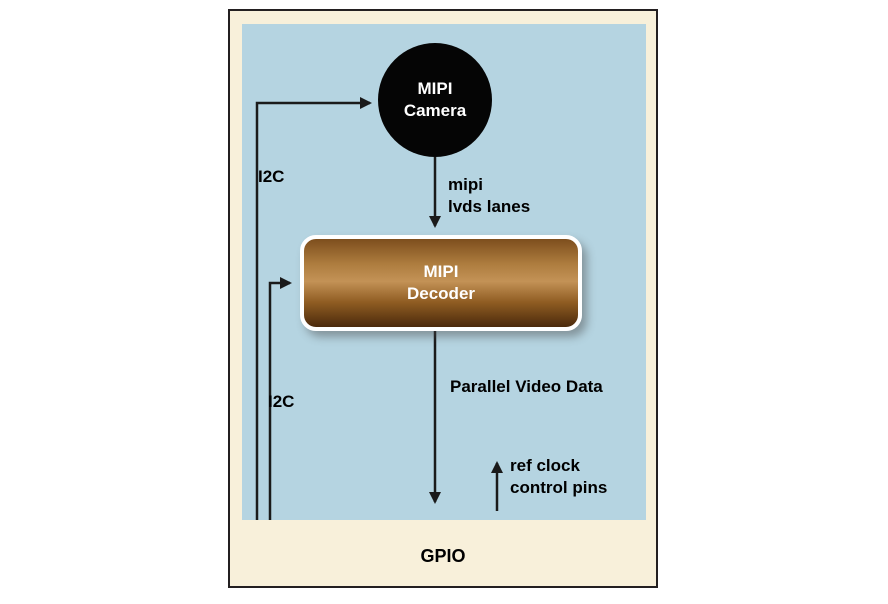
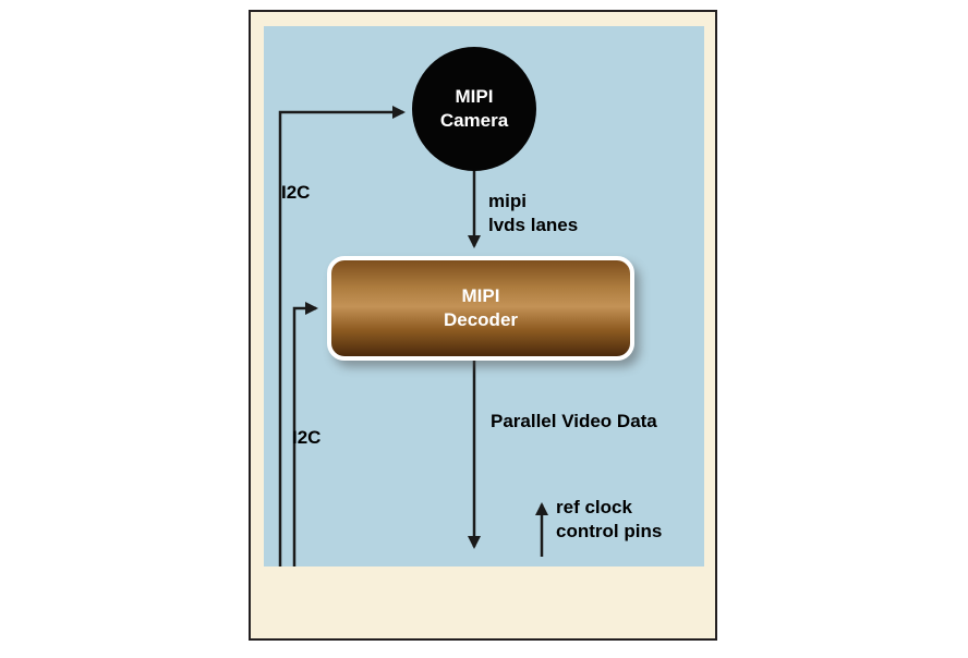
  MIPI
  Camera
  MIPI
  Decoder
  I2C
  I2C
  mipi
  lvds lanes
  Parallel Video Data
  ref clock
  control pins
- GPIO
